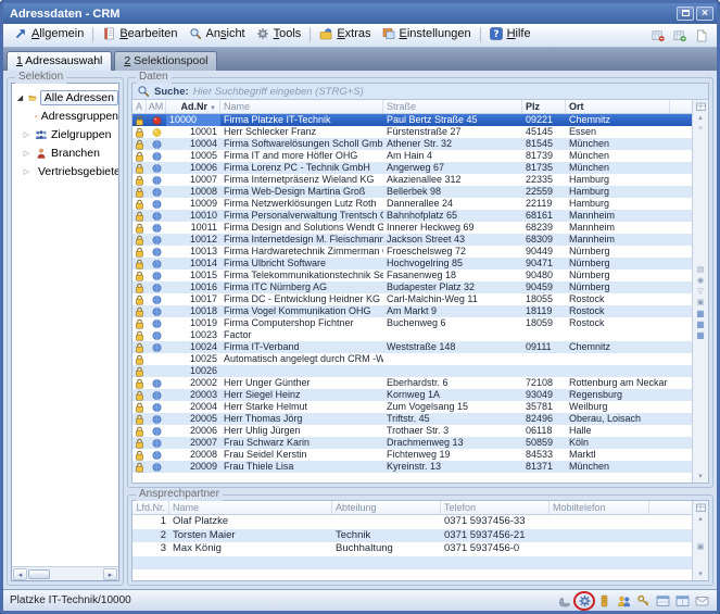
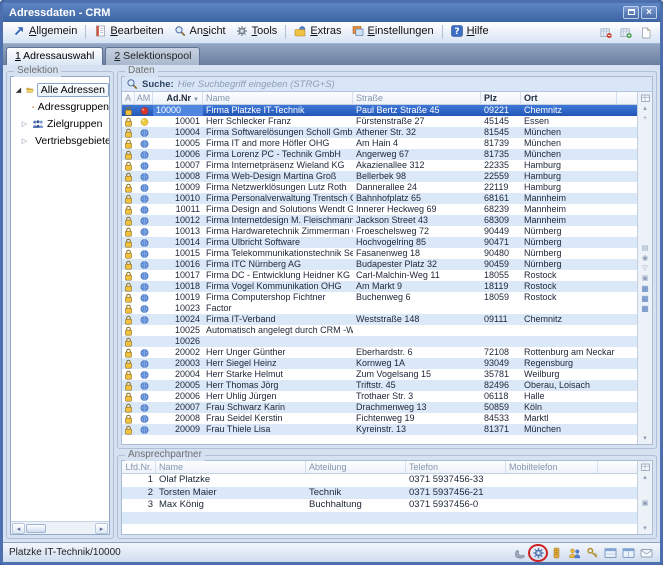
  Adressdaten - CRM
  Allgemein
  Bearbeiten
  Ansicht
  Tools
  Extras
  Einstellungen
  ?
  Hilfe
  1 Adressauswahl
  2 Selektionspool
  Selektion
  Alle Adressen
  Adressgruppen
  Zielgruppen
- Branchen
  Vertriebsgebiete
  Daten
  Suche:
  Hier Suchbegriff eingeben (STRG+S)
  A
  AM
  Ad.Nr
  Name
  Straße
  Plz
  Ort
  10000
  Firma Platzke IT-Technik
  Paul Bertz Straße 45
  09221
  Chemnitz
  10001
  Herr Schlecker Franz
  Fürstenstraße 27
  45145
  Essen
  10004
  Firma Softwarelösungen Scholl Gmb
  Athener Str. 32
  81545
  München
  10005
  Firma IT and more Höfler OHG
  Am Hain 4
  81739
  München
  10006
  Firma Lorenz PC - Technik GmbH
  Angerweg 67
  81735
  München
  10007
  Firma Internetpräsenz Wieland KG
  Akazienallee 312
  22335
  Hamburg
  10008
  Firma Web-Design Martina Groß
  Bellerbek 98
  22559
  Hamburg
  10009
  Firma Netzwerklösungen Lutz Roth
  Dannerallee 24
  22119
  Hamburg
  10010
  Firma Personalverwaltung Trentsch
  Bahnhofplatz 65
  68161
  Mannheim
  10011
  Firma Design and Solutions Wendt G
  Innerer Heckweg 69
  68239
  Mannheim
  10012
  Firma Internetdesign M. Fleischmann
  Jackson Street 43
  68309
  Mannheim
  10013
  Firma Hardwaretechnik Zimmerman
  Froeschelsweg 72
  90449
  Nürnberg
  10014
  Firma Ulbricht Software
  Hochvogelring 85
  90471
  Nürnberg
  10015
  Firma Telekommunikationstechnik Se
  Fasanenweg 18
  90480
  Nürnberg
  10016
  Firma ITC Nürnberg AG
  Budapester Platz 32
  90459
  Nürnberg
  10017
  Firma DC - Entwicklung Heidner KG
  Carl-Malchin-Weg 11
  18055
  Rostock
  10018
  Firma Vogel Kommunikation OHG
  Am Markt 9
  18119
  Rostock
  10019
  Firma Computershop Fichtner
  Buchenweg 6
  18059
  Rostock
  10023
  Factor
  10024
  Firma IT-Verband
  Weststraße 148
  09111
  Chemnitz
  10025
  Automatisch angelegt durch CRM -W
  10026
  20002
  Herr Unger Günther
  Eberhardstr. 6
  72108
  Rottenburg am Neckar
  20003
  Herr Siegel Heinz
  Kornweg 1A
  93049
  Regensburg
  20004
  Herr Starke Helmut
  Zum Vogelsang 15
  35781
  Weilburg
  20005
  Herr Thomas Jörg
  Triftstr. 45
  82496
  Oberau, Loisach
  20006
  Herr Uhlig Jürgen
  Trothaer Str. 3
  06118
  Halle
  20007
  Frau Schwarz Karin
  Drachmenweg 13
  50859
  Köln
  20008
  Frau Seidel Kerstin
  Fichtenweg 19
  84533
  Marktl
  20009
  Frau Thiele Lisa
  Kyreinstr. 13
  81371
  München
  ▦
  ▦
  ▦
  Ansprechpartner
  Lfd.Nr.
  Name
  Abteilung
  Telefon
  Mobiltelefon
  1
  Olaf Platzke
  0371 5937456-33
  2
  Torsten Maier
  Technik
  0371 5937456-21
  3
  Max König
  Buchhaltung
  0371 5937456-0
  Platzke IT-Technik/10000
